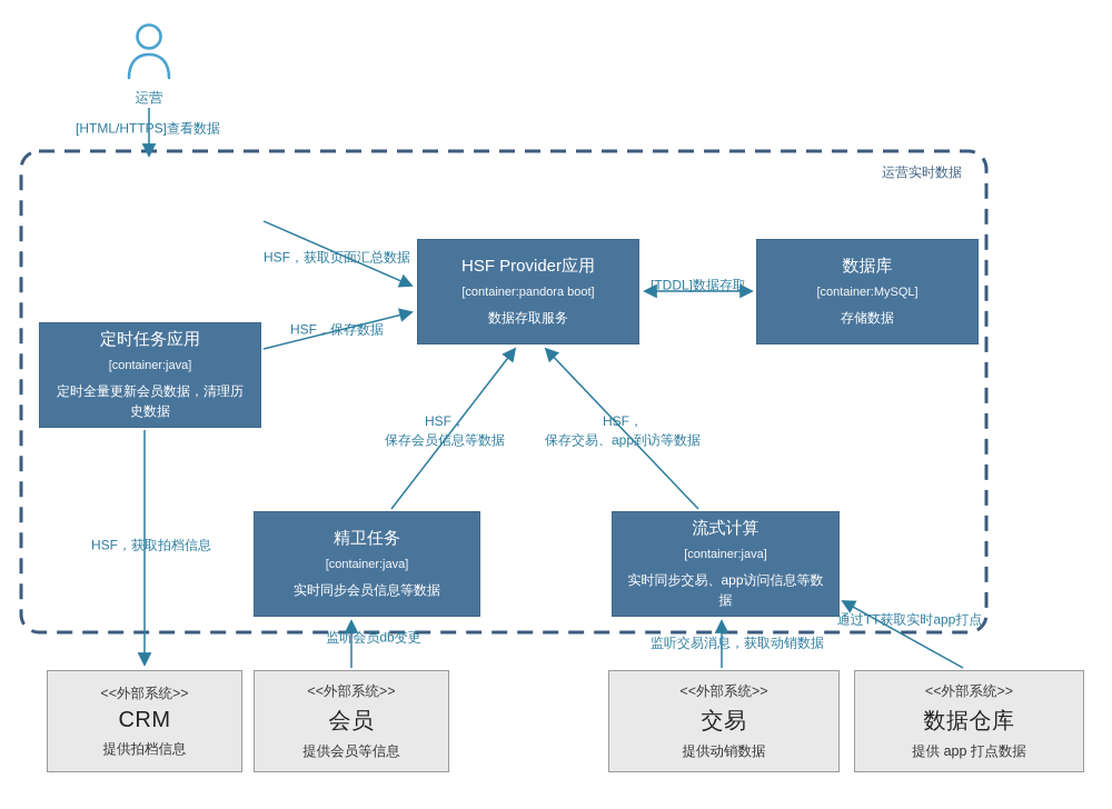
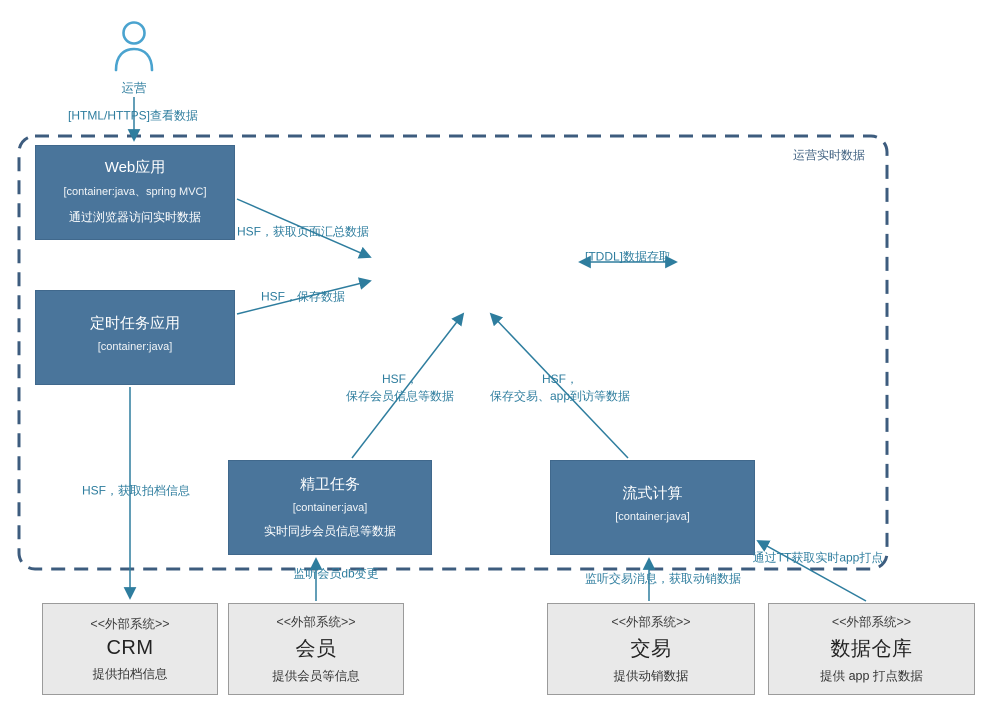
  运营
  运营实时数据
+ Web应用
+ [container:java、spring MVC]
+ 通过浏览器访问实时数据
  定时任务应用
  [container:java]
- 定时全量更新会员数据，清理历史数据
- HSF Provider应用
- [container:pandora boot]
- 数据存取服务
- 数据库
- [container:MySQL]
- 存储数据
  精卫任务
  [container:java]
  实时同步会员信息等数据
  流式计算
  [container:java]
- 实时同步交易、app访问信息等数据
  <<外部系统>>
  CRM
  提供拍档信息
  <<外部系统>>
  会员
  提供会员等信息
  <<外部系统>>
  交易
  提供动销数据
  <<外部系统>>
  数据仓库
  提供 app 打点数据
  [HTML/HTTPS]查看数据
  HSF，获取页面汇总数据
  HSF，保存数据
  [TDDL]数据存取
  HSF，
  保存会员信息等数据
  HSF，
  保存交易、app到访等数据
  HSF，获取拍档信息
  监听会员db变更
  监听交易消息，获取动销数据
  通过TT获取实时app打点
